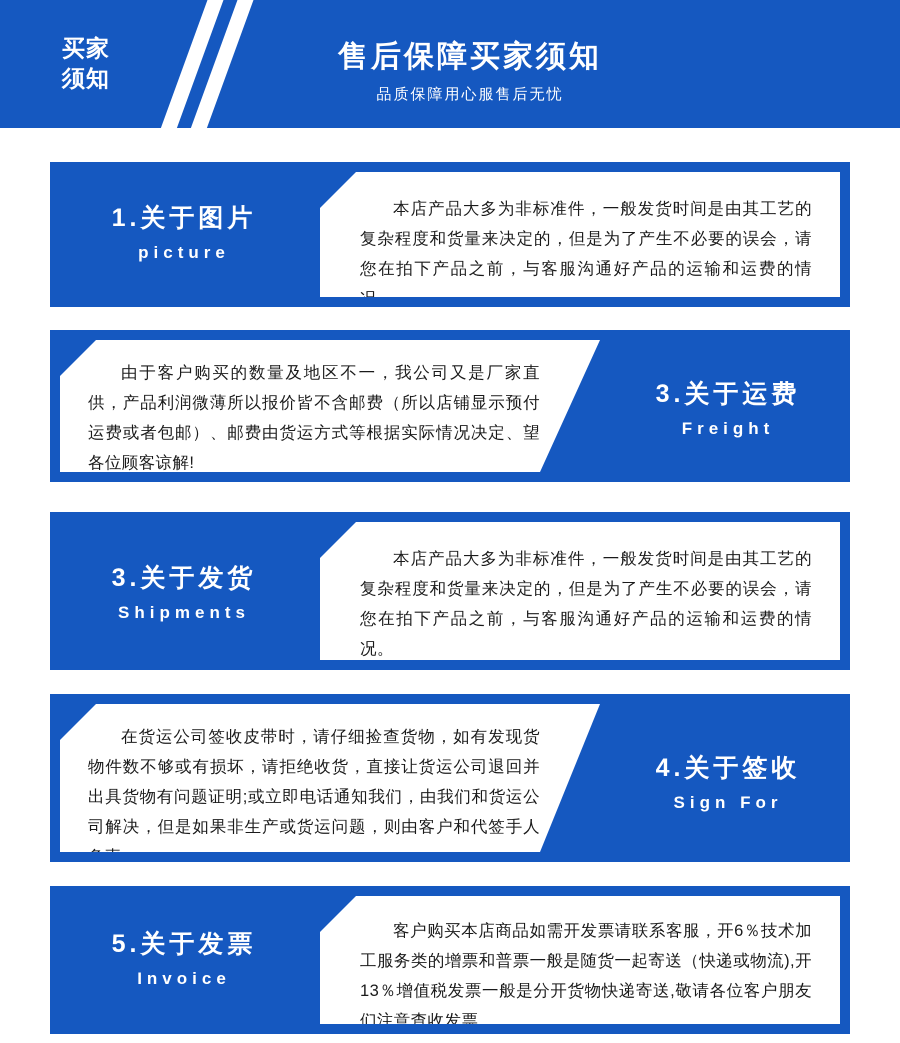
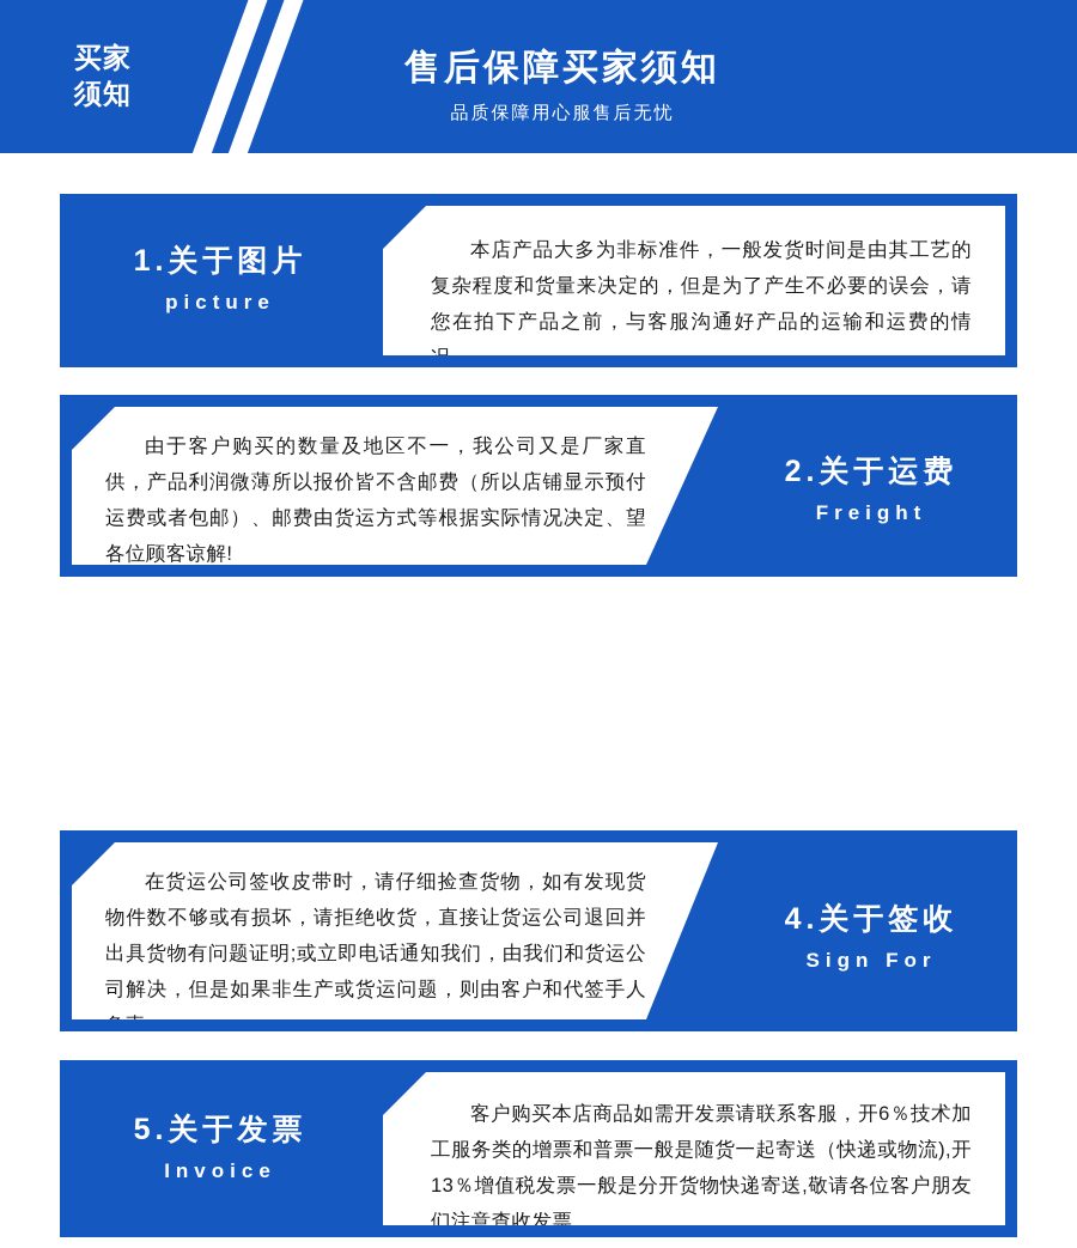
  买家
  须知
  售后保障买家须知
  品质保障用心服售后无忧
  1.关于图片
  picture
  本店产品大多为非标准件，一般发货时间是由其工艺的复杂程度和货量来决定的，但是为了产生不必要的误会，请您在拍下产品之前，与客服沟通好产品的运输和运费的情
  由于客户购买的数量及地区不一，我公司又是厂家直供，产品利润微薄所以报价皆不含邮费（所以店铺显示预付运费或者包邮）、邮费由货运方式等根据实际情况决定、望各位顾客谅解!
- 3.关于运费
+ 2.关于运费
  Freight
- 3.关于发货
- Shipments
- 本店产品大多为非标准件，一般发货时间是由其工艺的复杂程度和货量来决定的，但是为了产生不必要的误会，请您在拍下产品之前，与客服沟通好产品的运输和运费的情况。
  在货运公司签收皮带时，请仔细捡查货物，如有发现货物件数不够或有损坏，请拒绝收货，直接让货运公司退回并出具货物有问题证明;或立即电话通知我们，由我们和货运公司解决，但是如果非生产或货运问题，则由客户和代签手人
  4.关于签收
  Sign For
  5.关于发票
  Invoice
  客户购买本店商品如需开发票请联系客服，开6％技术加工服务类的增票和普票一般是随货一起寄送（快递或物流),开13％增值税发票一般是分开货物快递寄送,敬请各位客户朋友们注意查收发票。
